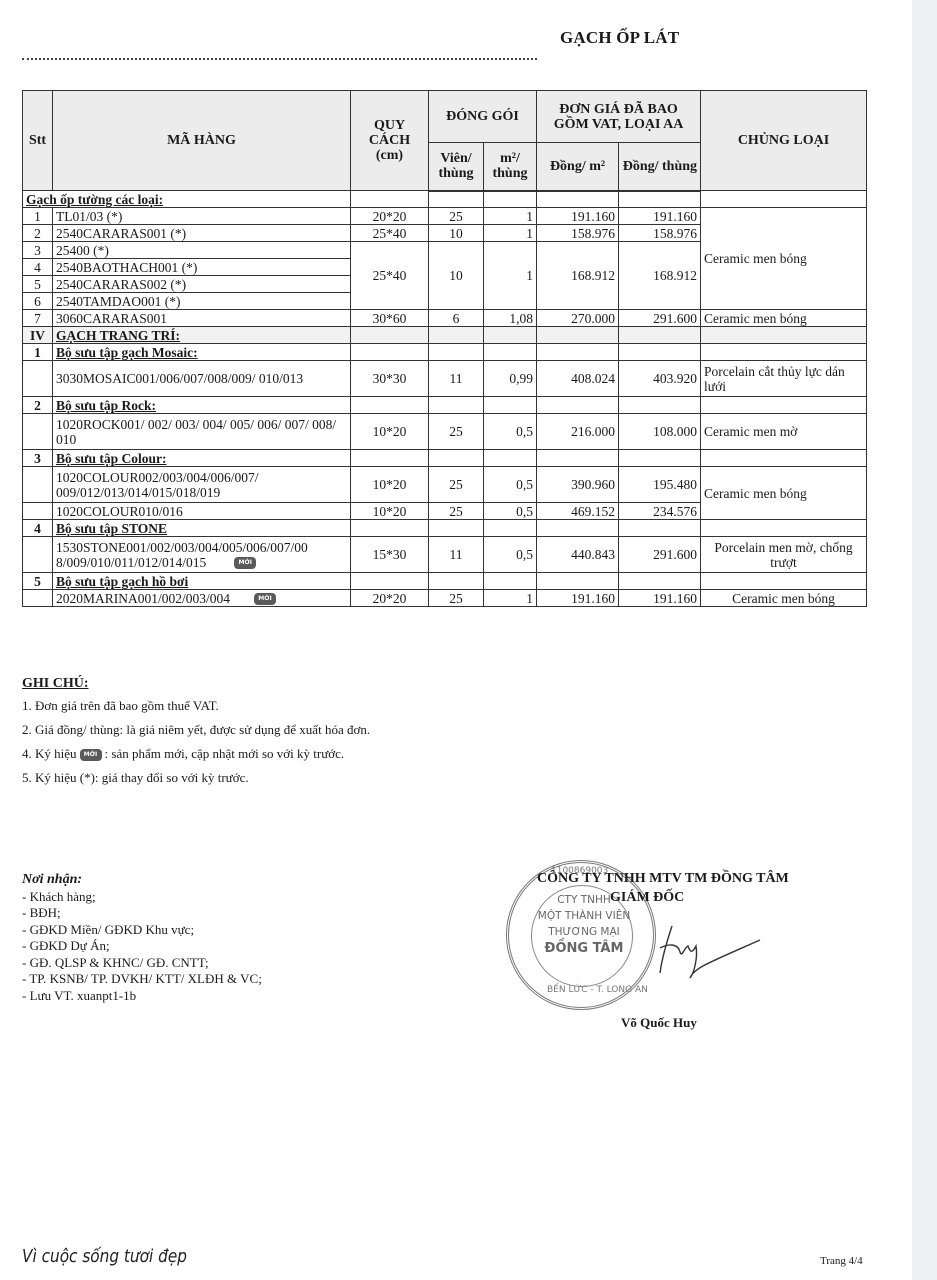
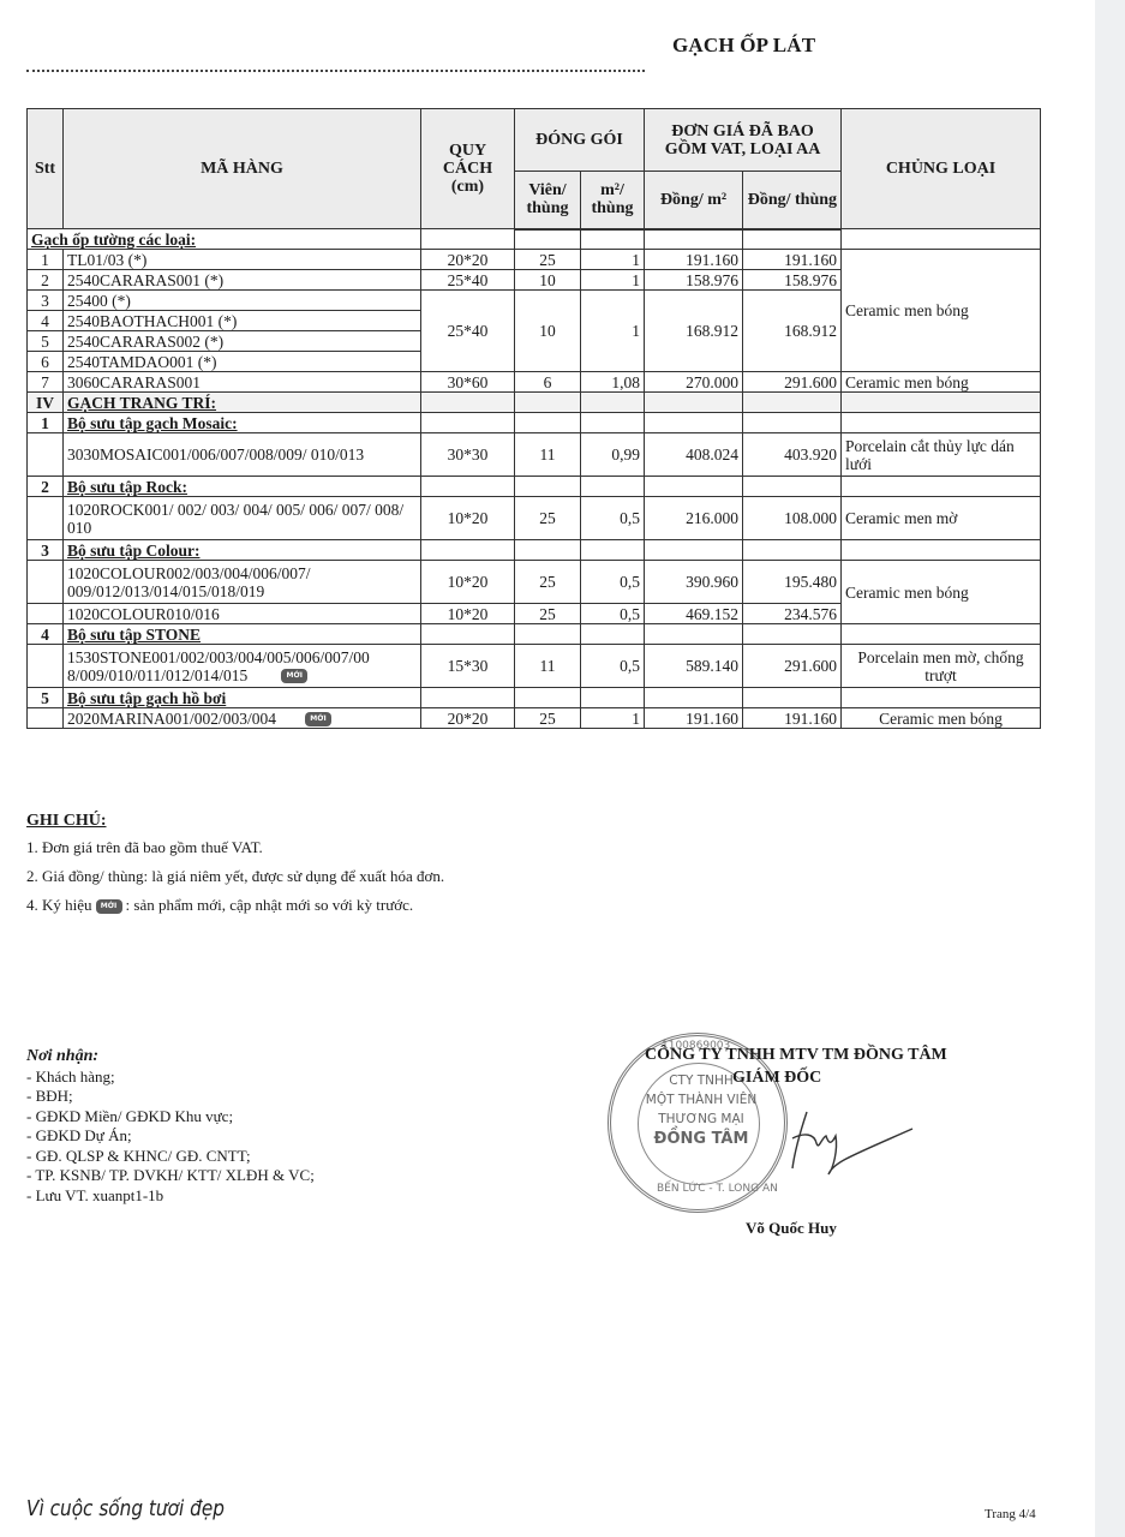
  GẠCH ỐP LÁT
  Stt	MÃ HÀNG	QUY CÁCH (cm)	ĐÓNG GÓI	ĐƠN GIÁ ĐÃ BAO GỒM VAT, LOẠI AA	CHỦNG LOẠI
  Viên/ thùng	m²/ thùng	Đồng/ m²	Đồng/ thùng
  Gạch ốp tường các loại:
  1	TL01/03 (*)	20*20	25	1	191.160	191.160	Ceramic men bóng
  2	2540CARARAS001 (*)	25*40	10	1	158.976	158.976
  3	25400 (*)	25*40	10	1	168.912	168.912
  4	2540BAOTHACH001 (*)
  5	2540CARARAS002 (*)
  6	2540TAMDAO001 (*)
  7	3060CARARAS001	30*60	6	1,08	270.000	291.600	Ceramic men bóng
  IV	GẠCH TRANG TRÍ:
  1	Bộ sưu tập gạch Mosaic:
  	3030MOSAIC001/006/007/008/009/ 010/013	30*30	11	0,99	408.024	403.920	Porcelain cắt thủy lực dán lưới
  2	Bộ sưu tập Rock:
  	1020ROCK001/ 002/ 003/ 004/ 005/ 006/ 007/ 008/ 010	10*20	25	0,5	216.000	108.000	Ceramic men mờ
  3	Bộ sưu tập Colour:
  	1020COLOUR002/003/004/006/007/ 009/012/013/014/015/018/019	10*20	25	0,5	390.960	195.480	Ceramic men bóng
  	1020COLOUR010/016	10*20	25	0,5	469.152	234.576
  4	Bộ sưu tập STONE
- 	1530STONE001/002/003/004/005/006/007/00 8/009/010/011/012/014/015	15*30	11	0,5	440.843	291.600	Porcelain men mờ, chống trượt
+ 	1530STONE001/002/003/004/005/006/007/00 8/009/010/011/012/014/015	15*30	11	0,5	589.140	291.600	Porcelain men mờ, chống trượt
  5	Bộ sưu tập gạch hồ bơi
  	2020MARINA001/002/003/004	20*20	25	1	191.160	191.160	Ceramic men bóng
  GHI CHÚ:
  1. Đơn giá trên đã bao gồm thuế VAT.
  2. Giá đồng/ thùng: là giá niêm yết, được sử dụng để xuất hóa đơn.
  4. Ký hiệu : sản phẩm mới, cập nhật mới so với kỳ trước.
- 5. Ký hiệu (*): giá thay đổi so với kỳ trước.
  Nơi nhận:
  - Khách hàng;
  - BĐH;
  - GĐKD Miền/ GĐKD Khu vực;
  - GĐKD Dự Án;
  - GĐ. QLSP & KHNC/ GĐ. CNTT;
  - TP. KSNB/ TP. DVKH/ KTT/ XLĐH & VC;
  - Lưu VT. xuanpt1-1b
  1100869003
  CTY TNHH
  MỘT THÀNH VIÊN
  THƯƠNG MẠI
  ĐỒNG TÂM
  BẾN LỨC - T. LONG AN
  CÔNG TY TNHH MTV TM ĐỒNG TÂM
  GIÁM ĐỐC
  Võ Quốc Huy
  Vì cuộc sống tươi đẹp
  Trang 4/4
